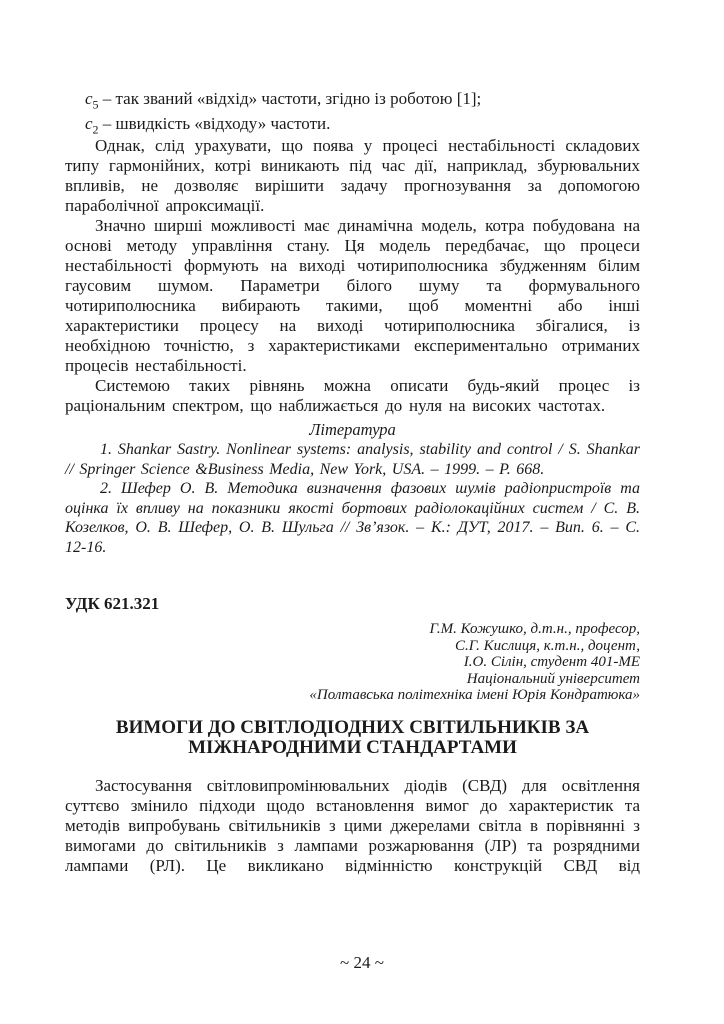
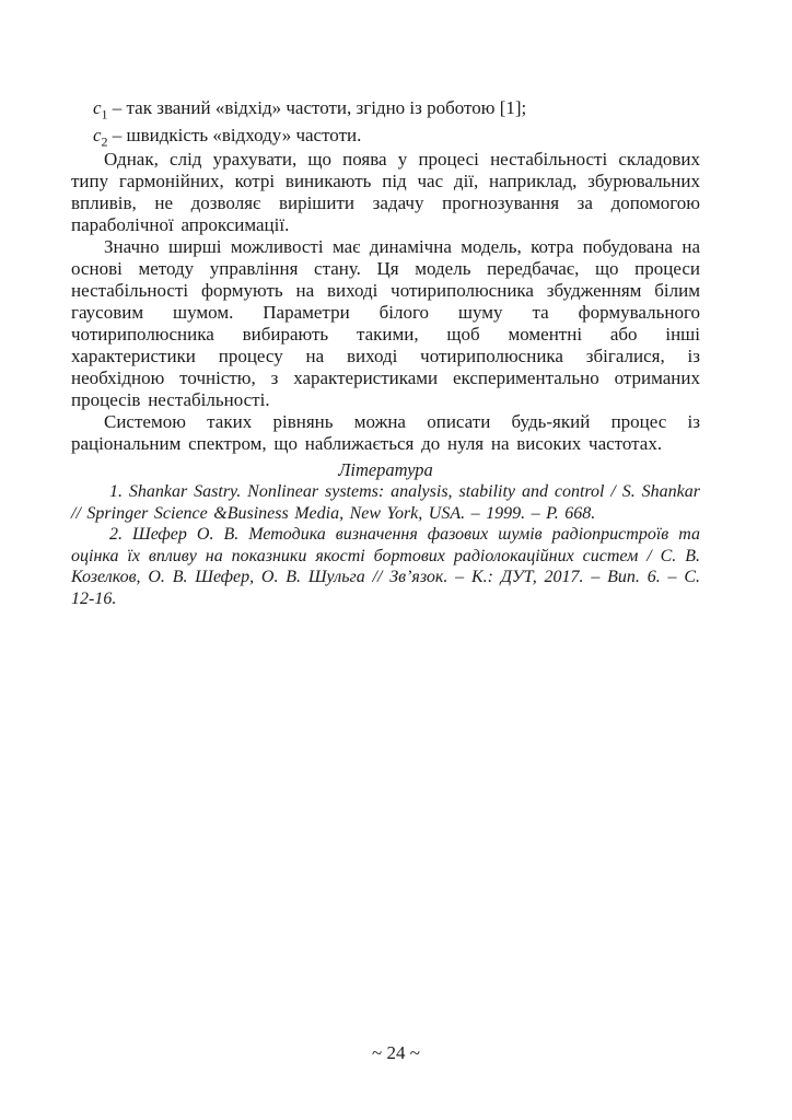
- c5 – так званий «відхід» частоти, згідно із роботою [1];
+ c1 – так званий «відхід» частоти, згідно із роботою [1];
  c2 – швидкість «відходу» частоти.
  Однак, слід урахувати, що поява у процесі нестабільності складових типу гармонійних, котрі виникають під час дії, наприклад, збурювальних впливів, не дозволяє вирішити задачу прогнозування за допомогою параболічної апроксимації.
  Значно ширші можливості має динамічна модель, котра побудована на основі методу управління стану. Ця модель передбачає, що процеси нестабільності формують на виході чотириполюсника збудженням білим гаусовим шумом. Параметри білого шуму та формувального чотириполюсника вибирають такими, щоб моментні або інші характеристики процесу на виході чотириполюсника збігалися, із необхідною точністю, з характеристиками експериментально отриманих процесів нестабільності.
  Системою таких рівнянь можна описати будь-який процес із раціональним спектром, що наближається до нуля на високих частотах.
  Література
  1. Shankar Sastry. Nonlinear systems: analysis, stability and control / S. Shankar // Springer Science &Business Media, New York, USA. – 1999. – P. 668.
  2. Шефер О. В. Методика визначення фазових шумів радіопристроїв та оцінка їх впливу на показники якості бортових радіолокаційних систем / С. В. Козелков, О. В. Шефер, О. В. Шульга // Зв’язок. – К.: ДУТ, 2017. – Вип. 6. – С. 12-16.
- УДК 621.321
- Г.М. Кожушко, д.т.н., професор,
- С.Г. Кислиця, к.т.н., доцент,
- І.О. Сілін, студент 401-МЕ
- Національний університет
- «Полтавська політехніка імені Юрія Кондратюка»
- ВИМОГИ ДО СВІТЛОДІОДНИХ СВІТИЛЬНИКІВ ЗА
- МІЖНАРОДНИМИ СТАНДАРТАМИ
- Застосування світловипромінювальних діодів (СВД) для освітлення суттєво змінило підходи щодо встановлення вимог до характеристик та методів випробувань світильників з цими джерелами світла в порівнянні з вимогами до світильників з лампами розжарювання (ЛР) та розрядними лампами (РЛ). Це викликано відмінністю конструкцій СВД від
  ~ 24 ~
